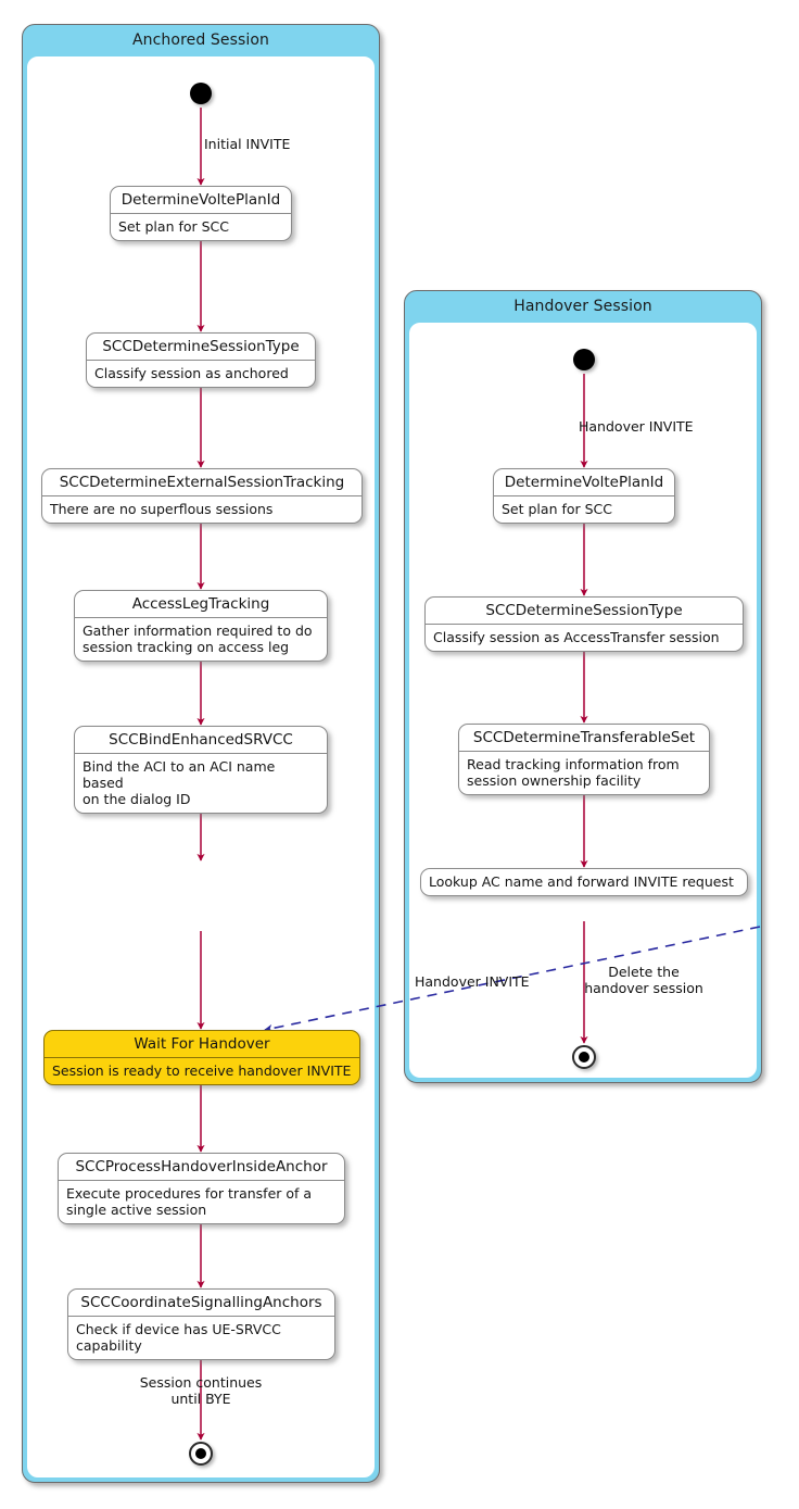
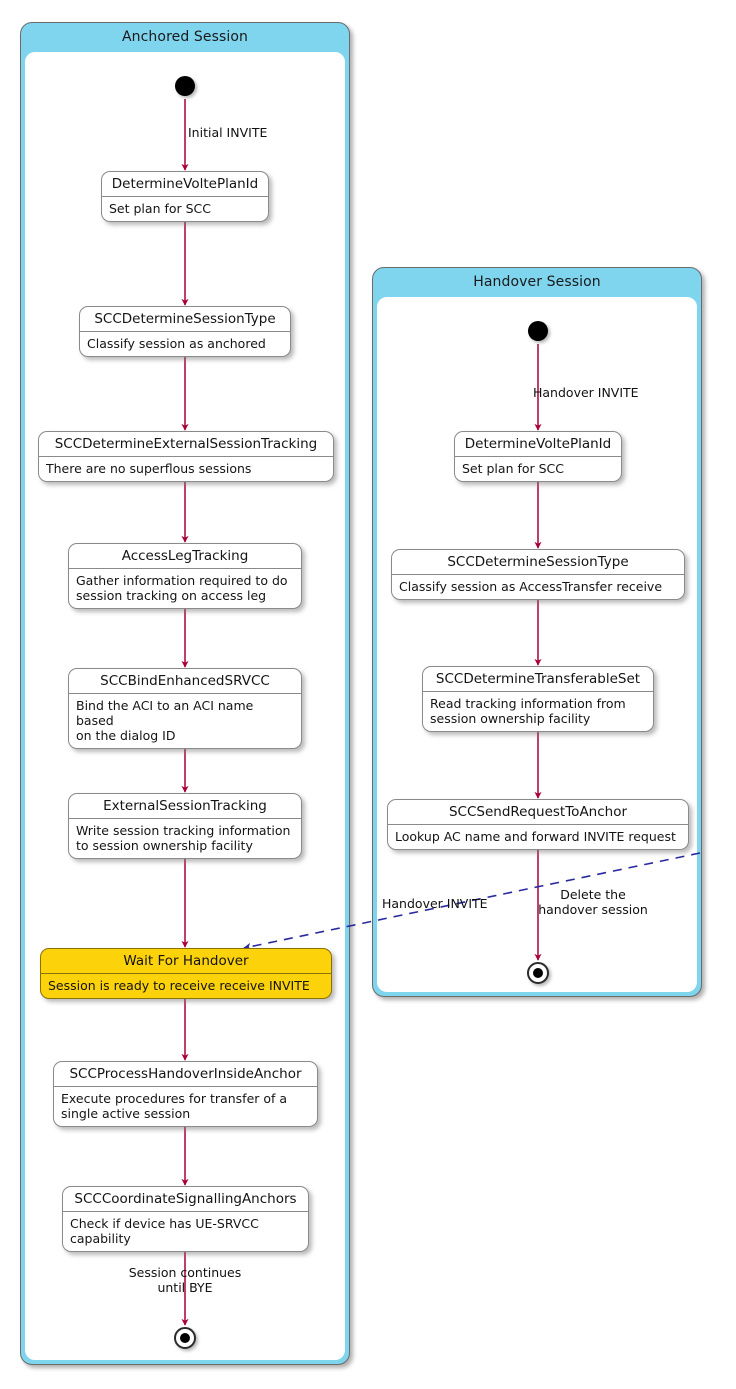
  Anchored Session
  Handover Session
  DetermineVoltePlanId
  Set plan for SCC
  SCCDetermineSessionType
  Classify session as anchored
  SCCDetermineExternalSessionTracking
  There are no superflous sessions
  AccessLegTracking
  Gather information required to do
  session tracking on access leg
  SCCBindEnhancedSRVCC
  Bind the ACI to an ACI name based
  on the dialog ID
+ ExternalSessionTracking
+ Write session tracking information
+ to session ownership facility
  Wait For Handover
- Session is ready to receive handover INVITE
+ Session is ready to receive receive INVITE
  SCCProcessHandoverInsideAnchor
  Execute procedures for transfer of a
  single active session
  SCCCoordinateSignallingAnchors
  Check if device has UE-SRVCC capability
  Initial INVITE
  Session continues
  until BYE
  DetermineVoltePlanId
  Set plan for SCC
  SCCDetermineSessionType
- Classify session as AccessTransfer session
+ Classify session as AccessTransfer receive
  SCCDetermineTransferableSet
  Read tracking information from
  session ownership facility
+ SCCSendRequestToAnchor
  Lookup AC name and forward INVITE request
  Handover INVITE
  Delete the
  handover session
  Handover INVITE
